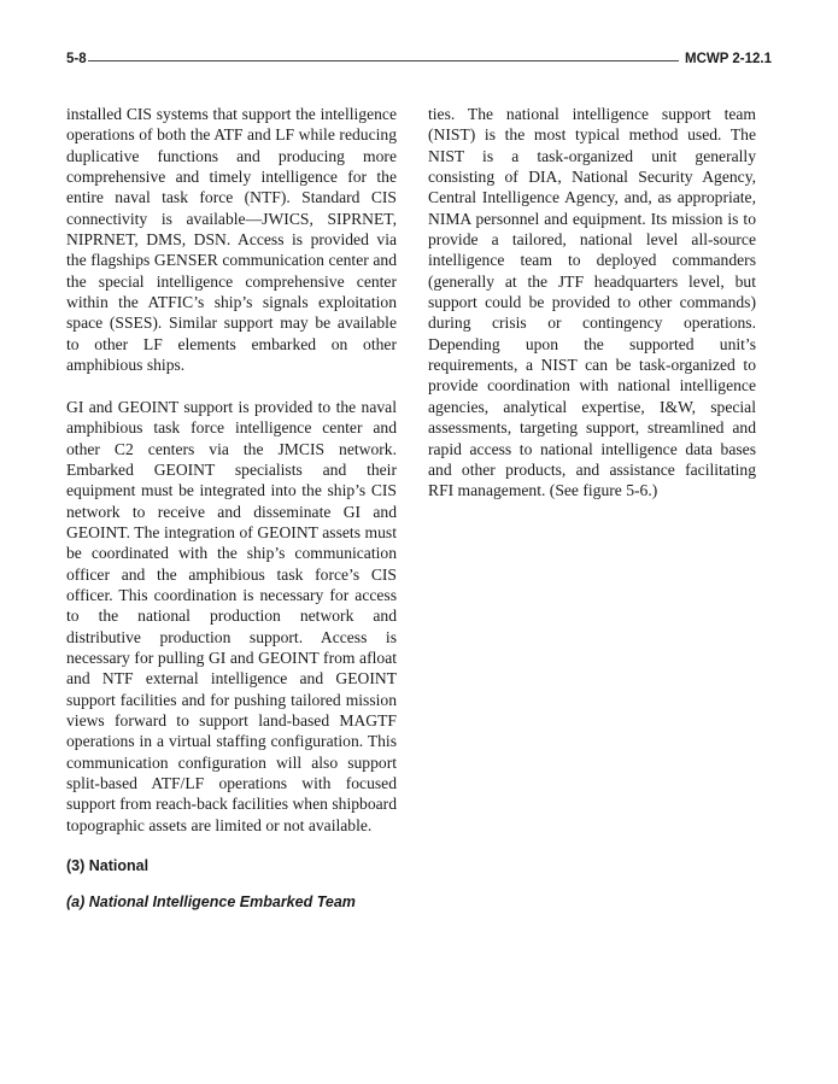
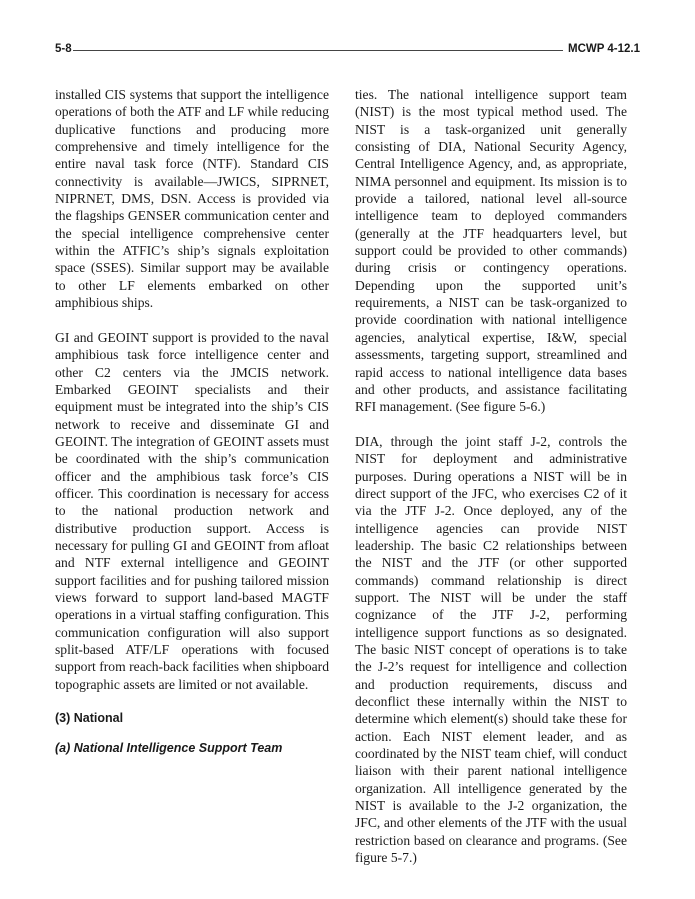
  5-8
- MCWP 2-12.1
+ MCWP 4-12.1
  installed CIS systems that support the intelligence operations of both the ATF and LF while reducing duplicative functions and producing more comprehensive and timely intelligence for the entire naval task force (NTF). Standard CIS connectivity is available—JWICS, SIPRNET, NIPRNET, DMS, DSN. Access is provided via the flagships GENSER communication center and the special intelligence comprehensive center within the ATFIC’s ship’s signals exploitation space (SSES). Similar support may be available to other LF elements embarked on other amphibious ships.
  GI and GEOINT support is provided to the naval amphibious task force intelligence center and other C2 centers via the JMCIS network. Embarked GEOINT specialists and their equipment must be integrated into the ship’s CIS network to receive and disseminate GI and GEOINT. The integration of GEOINT assets must be coordinated with the ship’s communication officer and the amphibious task force’s CIS officer. This coordination is necessary for access to the national production network and distributive production support. Access is necessary for pulling GI and GEOINT from afloat and NTF external intelligence and GEOINT support facilities and for pushing tailored mission views forward to support land-based MAGTF operations in a virtual staffing configuration. This communication configuration will also support split-based ATF/LF operations with focused support from reach-back facilities when shipboard topographic assets are limited or not available.
  (3) National
- (a) National Intelligence Embarked Team
+ (a) National Intelligence Support Team
  ties. The national intelligence support team (NIST) is the most typical method used. The NIST is a task-organized unit generally consisting of DIA, National Security Agency, Central Intelligence Agency, and, as appropriate, NIMA personnel and equipment. Its mission is to provide a tailored, national level all-source intelligence team to deployed commanders (generally at the JTF headquarters level, but support could be provided to other commands) during crisis or contingency operations. Depending upon the supported unit’s requirements, a NIST can be task-organized to provide coordination with national intelligence agencies, analytical expertise, I&W, special assessments, targeting support, streamlined and rapid access to national intelligence data bases and other products, and assistance facilitating RFI management. (See figure 5-6.)
+ DIA, through the joint staff J-2, controls the NIST for deployment and administrative purposes. During operations a NIST will be in direct support of the JFC, who exercises C2 of it via the JTF J-2. Once deployed, any of the intelligence agencies can provide NIST leadership. The basic C2 relationships between the NIST and the JTF (or other supported commands) command relationship is direct support. The NIST will be under the staff cognizance of the JTF J-2, performing intelligence support functions as so designated. The basic NIST concept of operations is to take the J-2’s request for intelligence and collection and production requirements, discuss and deconflict these internally within the NIST to determine which element(s) should take these for action. Each NIST element leader, and as coordinated by the NIST team chief, will conduct liaison with their parent national intelligence organization. All intelligence generated by the NIST is available to the J-2 organization, the JFC, and other elements of the JTF with the usual restriction based on clearance and programs. (See figure 5-7.)
